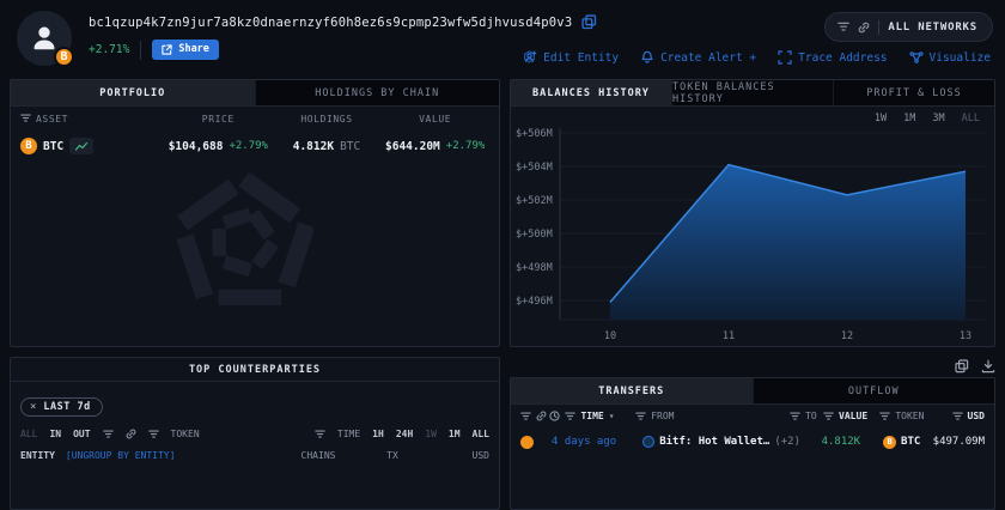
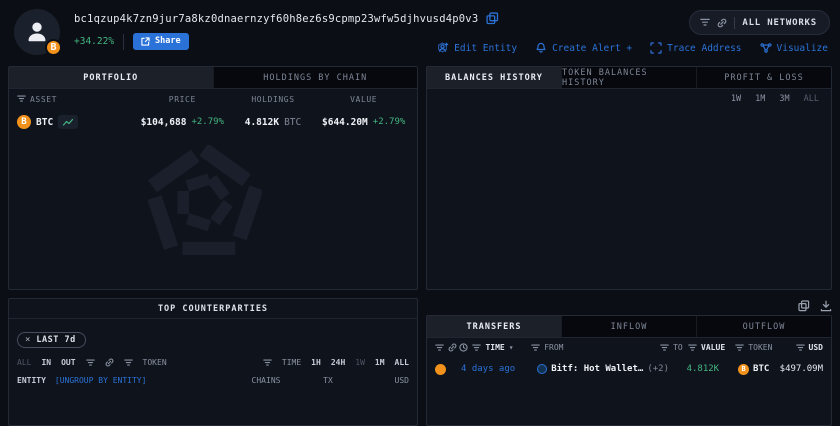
  B
  bc1qzup4k7zn9jur7a8kz0dnaernzyf60h8ez6s9cpmp23wfw5djhvusd4p0v3
- +2.71%
+ +34.22%
  Share
  ALL NETWORKS
  Edit Entity
  Create Alert +
  Trace Address
  Visualize
  PORTFOLIO
  HOLDINGS BY CHAIN
  ASSET
  PRICE
  HOLDINGS
  VALUE
  B
  BTC
  $104,688
  +2.79%
  4.812K
  BTC
  $644.20M
  +2.79%
  BALANCES HISTORY
  TOKEN BALANCES HISTORY
  PROFIT & LOSS
  1W
  1M
  3M
  ALL
- $+506M
- $+504M
- $+502M
- $+500M
- $+498M
- $+496M
- 10
- 11
- 12
- 13
  TOP COUNTERPARTIES
  ×
  LAST 7d
  ALL
  IN
  OUT
  TOKEN
  TIME
  1H
  24H
  1W
  1M
  ALL
  ENTITY
  [UNGROUP BY ENTITY]
  CHAINS
  TX
  USD
  TRANSFERS
+ INFLOW
  OUTFLOW
  TIME
  ▾
  FROM
  TO
  VALUE
  TOKEN
  USD
  4 days ago
  Bitf: Hot Wallet…
  (+2)
  4.812K
  B
  BTC
  $497.09M
